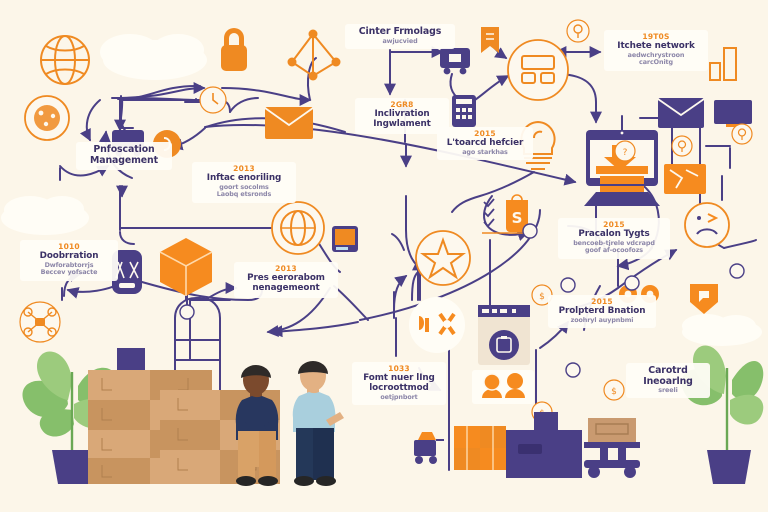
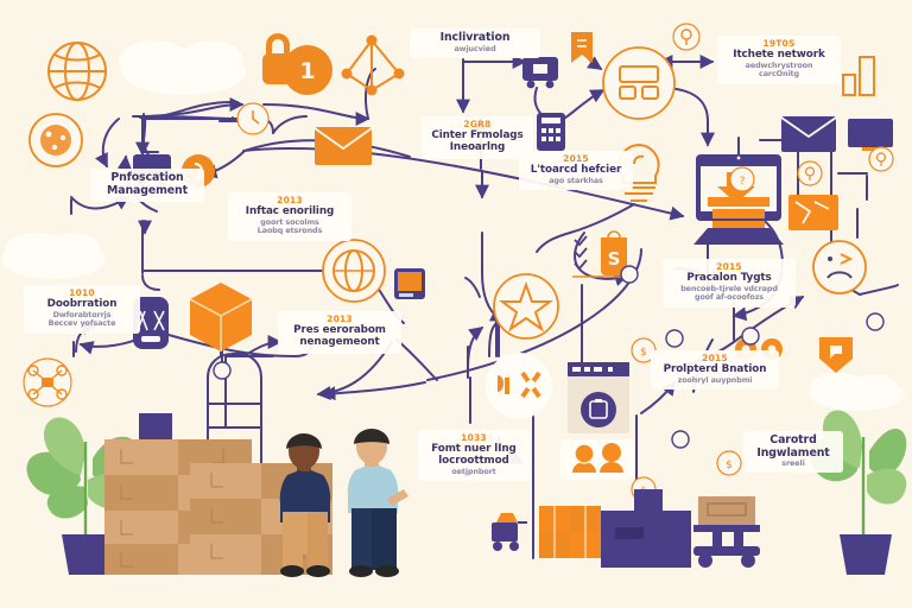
+ 1
  S
  $
  $
  ?
- Cinter Frmolags
+ Inclivration
  awjucvied
  2GR8
- Inclivration
+ Cinter Frmolags
- Ingwlament
+ Ineoarlng
  19T0S
  Itchete network
  aedwchrystroon
  carcOnitg
  2015
  L'toarcd hefcier
  ago starkhas
  2015
  Pracalon Tygts
  bencoeb-tjrele vdcrapd
  goof af-ocoofozs
  2015
  Prolpterd Bnation
  zoohryl auypnbmi
  Carotrd
- Ineoarlng
+ Ingwlament
  sreeli
  Pnfoscation
  Management
  2013
  Inftac enoriling
  goort socolms
  Laobq etsronds
  1010
  Doobrration
  Dwforabtorrjs
  Beccev yofsacte
  2013
  Pres eerorabom
  nenagemeont
  1033
  Fomt nuer lIng
  locroottmod
  oetjpnbort
